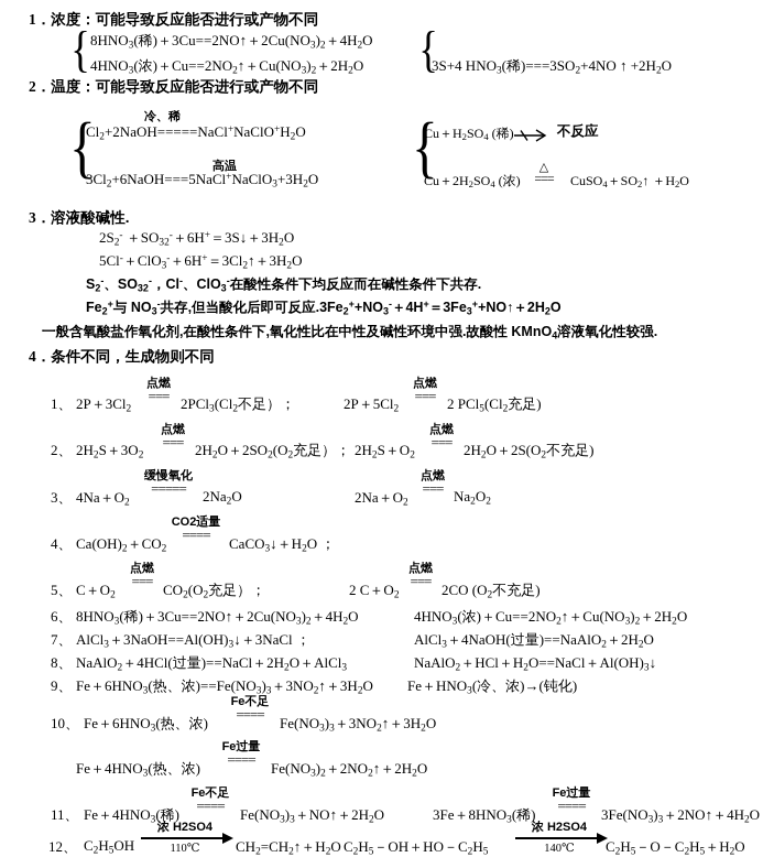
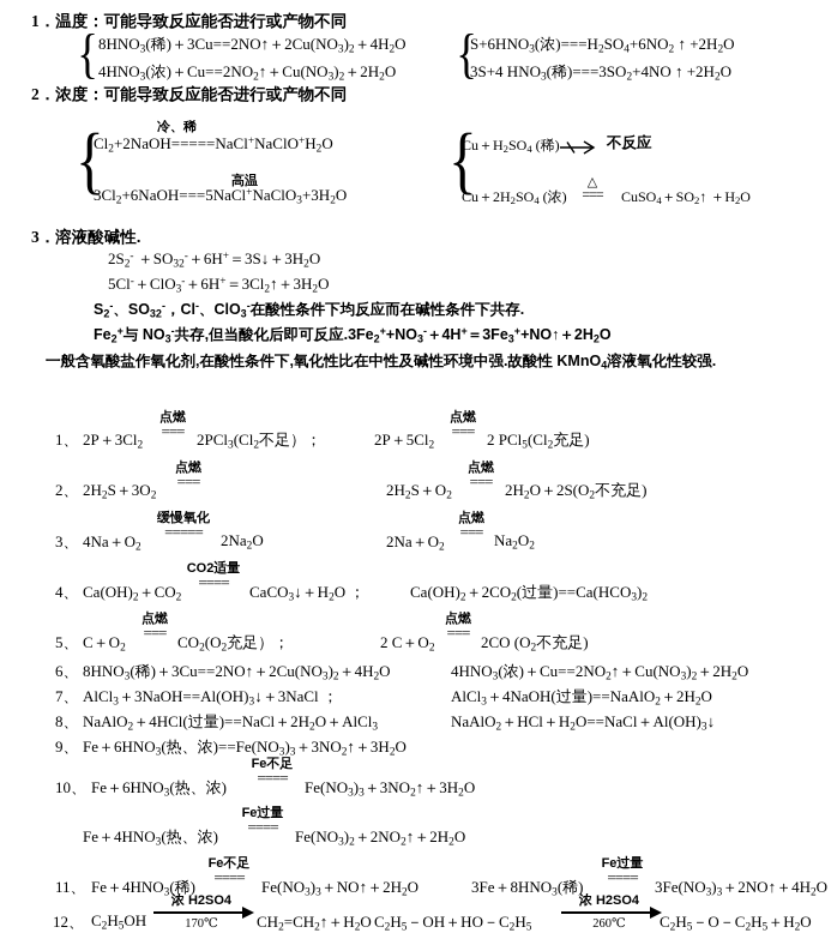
- 1．浓度：可能导致反应能否进行或产物不同
+ 1．温度：可能导致反应能否进行或产物不同
  {
  8HNO3(稀)＋3Cu==2NO↑＋2Cu(NO3)2＋4H2O
  4HNO3(浓)＋Cu==2NO2↑＋Cu(NO3)2＋2H2O
  {
+ S+6HNO3(浓)===H2SO4+6NO2 ↑ +2H2O
  3S+4 HNO3(稀)===3SO2+4NO ↑ +2H2O
- 2．温度：可能导致反应能否进行或产物不同
+ 2．浓度：可能导致反应能否进行或产物不同
  {
  冷、稀
  Cl2+2NaOH=====NaCl+NaClO+H2O
  高温
  3Cl2+6NaOH===5NaCl+NaClO3+3H2O
  {
  Cu＋H2SO4 (稀)
  不反应
  Cu＋2H2SO4 (浓)
  △
  ===
  CuSO4＋SO2↑ ＋H2O
  3．溶液酸碱性.
  2S2- ＋SO32-＋6H+＝3S↓＋3H2O
  5Cl-＋ClO3-＋6H+＝3Cl2↑＋3H2O
  S2-、SO32-，Cl-、ClO3-在酸性条件下均反应而在碱性条件下共存.
  Fe2+与 NO3-共存,但当酸化后即可反应.3Fe2++NO3-＋4H+＝3Fe3++NO↑＋2H2O
  一般含氧酸盐作氧化剂,在酸性条件下,氧化性比在中性及碱性环境中强.故酸性 KMnO4溶液氧化性较强.
- 4．条件不同，生成物则不同
  1、
  2P＋3Cl2
  点燃
  ===
  2PCl3(Cl2不足）；
  2P＋5Cl2
  点燃
  ===
  2 PCl5(Cl2充足)
  2、
  2H2S＋3O2
  点燃
  ===
- 2H2O＋2SO2(O2充足）；
  2H2S＋O2
  点燃
  ===
  2H2O＋2S(O2不充足)
  3、
  4Na＋O2
  缓慢氧化
  =====
  2Na2O
  2Na＋O2
  点燃
  ===
  Na2O2
  4、
  Ca(OH)2＋CO2
  CO2适量
  ====
  CaCO3↓＋H2O ；
+ Ca(OH)2＋2CO2(过量)==Ca(HCO3)2
  5、
  C＋O2
  点燃
  ===
  CO2(O2充足）；
  2 C＋O2
  点燃
  ===
  2CO (O2不充足)
  6、
  8HNO3(稀)＋3Cu==2NO↑＋2Cu(NO3)2＋4H2O
  4HNO3(浓)＋Cu==2NO2↑＋Cu(NO3)2＋2H2O
  7、
  AlCl3＋3NaOH==Al(OH)3↓＋3NaCl ；
  AlCl3＋4NaOH(过量)==NaAlO2＋2H2O
  8、
  NaAlO2＋4HCl(过量)==NaCl＋2H2O＋AlCl3
  NaAlO2＋HCl＋H2O==NaCl＋Al(OH)3↓
  9、
  Fe＋6HNO3(热、浓)==Fe(NO3)3＋3NO2↑＋3H2O
- Fe＋HNO3(冷、浓)→(钝化)
  10、
  Fe＋6HNO3(热、浓)
  Fe不足
  ====
  Fe(NO3)3＋3NO2↑＋3H2O
  Fe＋4HNO3(热、浓)
  Fe过量
  ====
  Fe(NO3)2＋2NO2↑＋2H2O
  11、
  Fe＋4HNO3(稀)
  Fe不足
  ====
  Fe(NO3)3＋NO↑＋2H2O
  3Fe＋8HNO3(稀)
  Fe过量
  ====
  3Fe(NO3)3＋2NO↑＋4H2O
  12、
  C2H5OH
  浓 H2SO4
- 110℃
+ 170℃
  CH2=CH2↑＋H2O
  C2H5－OH＋HO－C2H5
  浓 H2SO4
- 140℃
+ 260℃
  C2H5－O－C2H5＋H2O
